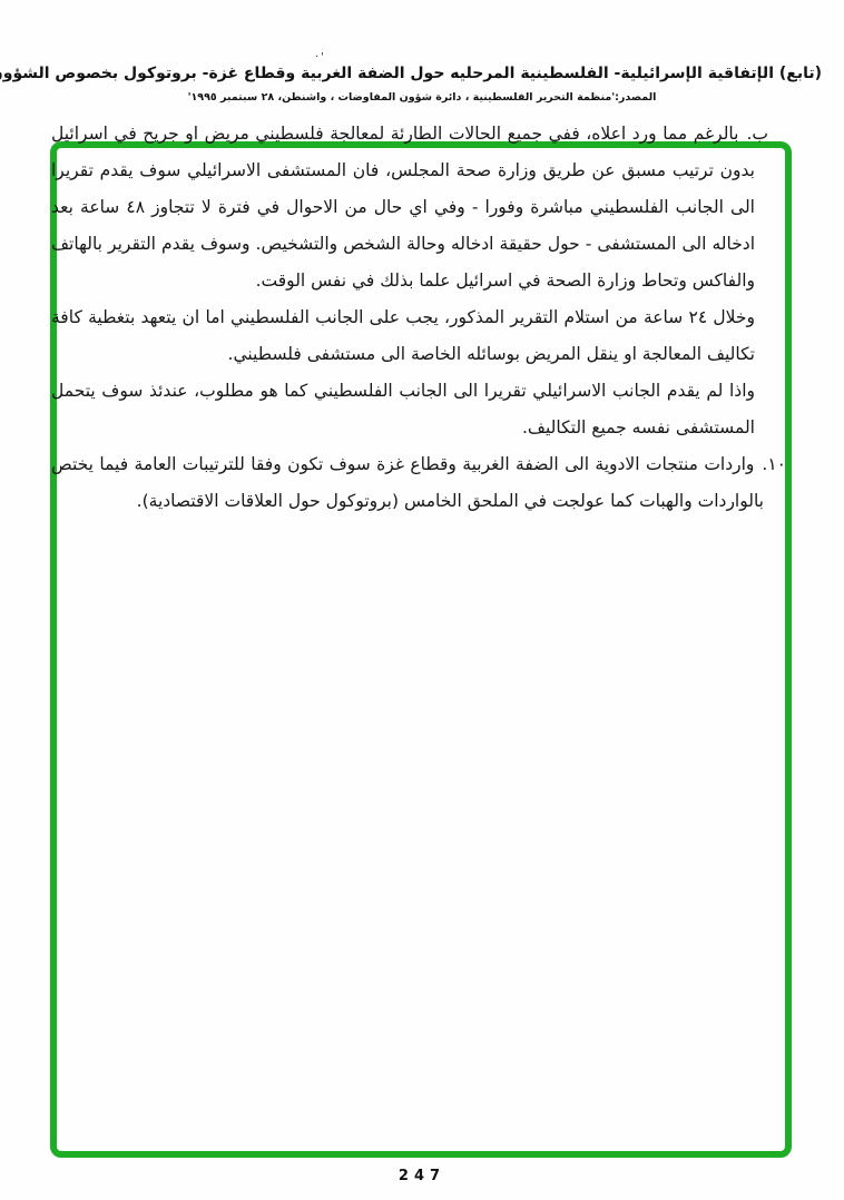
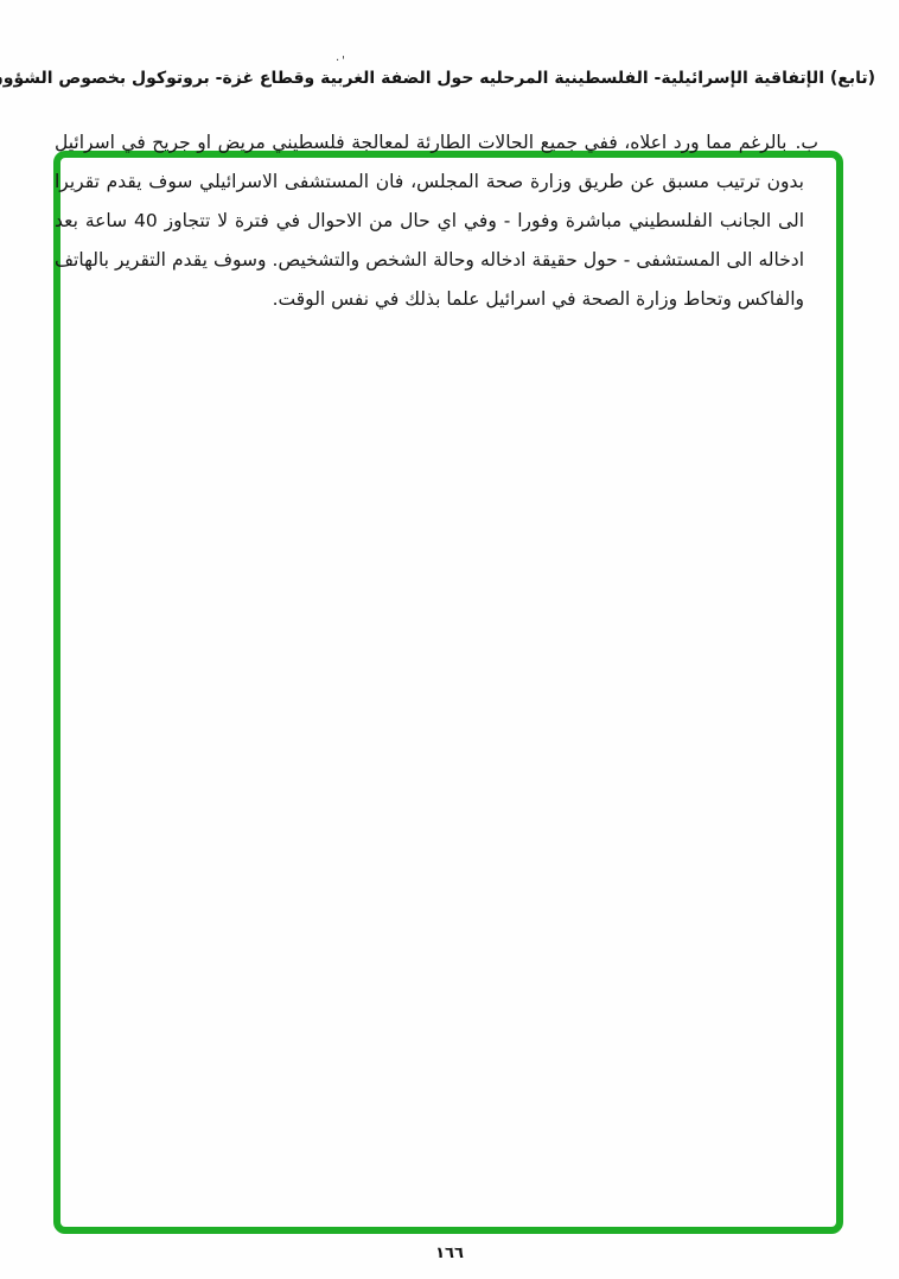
  ·'
  (تابع) الإتفاقية الإسرائيلية- الفلسطينية المرحليه حول الضفة الغربية وقطاع غزة- بروتوكول بخصوص الشؤو
- المصدر:'منظمة التحرير الفلسطينية ، دائرة شؤون المفاوضات ، واشنطن، ٢٨ سبتمبر ١٩٩٥'
- ب.بالرغم مما ورد اعلاه، ففي جميع الحالات الطارئة لمعالجة فلسطيني مريض او جريح في اسرائيل بدون ترتيب مسبق عن طريق وزارة صحة المجلس، فان المستشفى الاسرائيلي سوف يقدم تقريرا الى الجانب الفلسطيني مباشرة وفورا - وفي اي حال من الاحوال في فترة لا تتجاوز ٤٨ ساعة بعد ادخاله الى المستشفى - حول حقيقة ادخاله وحالة الشخص والتشخيص. وسوف يقدم التقرير بالهاتف والفاكس وتحاط وزارة الصحة في اسرائيل علما بذلك في نفس الوقت.
+ ب.بالرغم مما ورد اعلاه، ففي جميع الحالات الطارئة لمعالجة فلسطيني مريض او جريح في اسرائيل بدون ترتيب مسبق عن طريق وزارة صحة المجلس، فان المستشفى الاسرائيلي سوف يقدم تقريرا الى الجانب الفلسطيني مباشرة وفورا - وفي اي حال من الاحوال في فترة لا تتجاوز 40 ساعة بعد ادخاله الى المستشفى - حول حقيقة ادخاله وحالة الشخص والتشخيص. وسوف يقدم التقرير بالهاتف والفاكس وتحاط وزارة الصحة في اسرائيل علما بذلك في نفس الوقت.
- وخلال ٢٤ ساعة من استلام التقرير المذكور، يجب على الجانب الفلسطيني اما ان يتعهد بتغطية كافة تكاليف المعالجة او ينقل المريض بوسائله الخاصة الى مستشفى فلسطيني.
- واذا لم يقدم الجانب الاسرائيلي تقريرا الى الجانب الفلسطيني كما هو مطلوب، عندئذ سوف يتحمل المستشفى نفسه جميع التكاليف.
- ١٠.واردات منتجات الادوية الى الضفة الغربية وقطاع غزة سوف تكون وفقا للترتيبات العامة فيما يختص بالواردات والهبات كما عولجت في الملحق الخامس (بروتوكول حول العلاقات الاقتصادية).
- 247
+ ١٦٦
